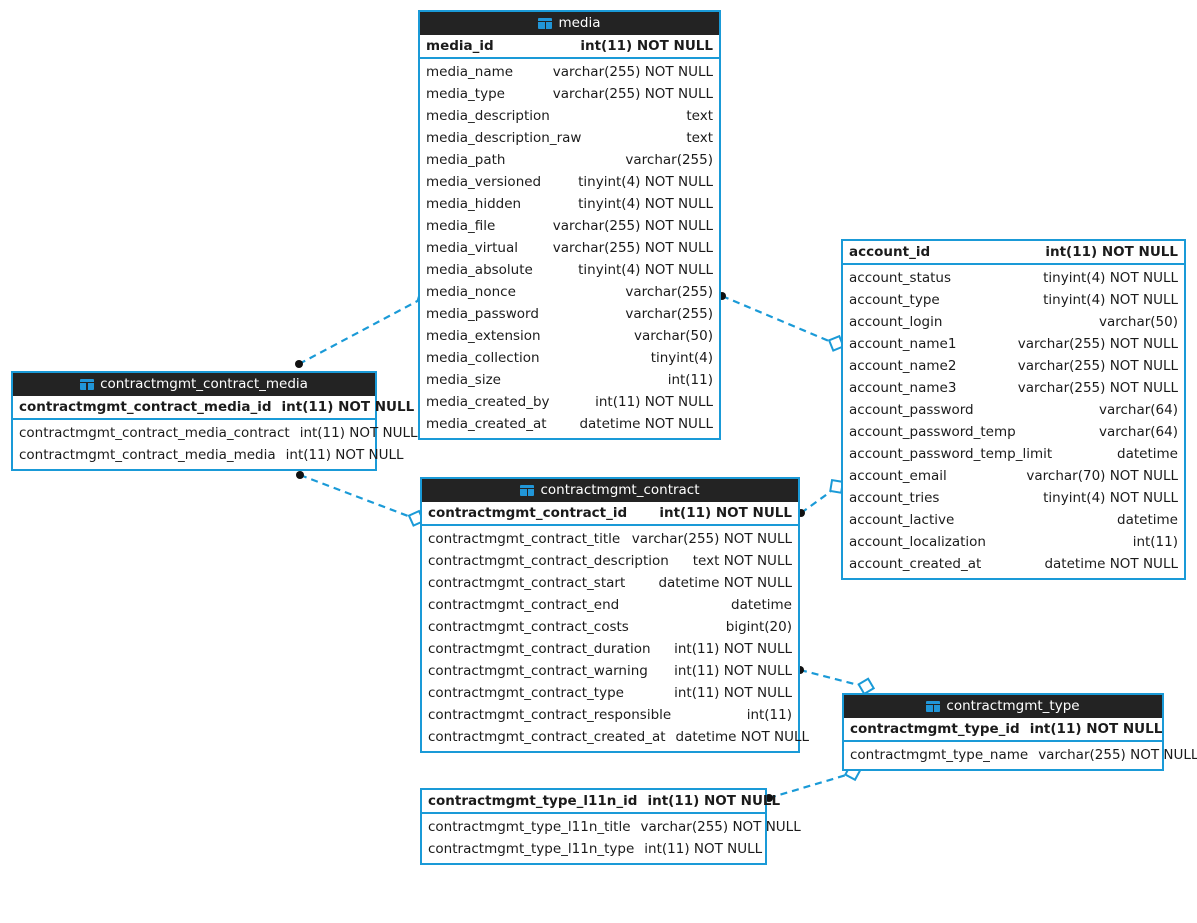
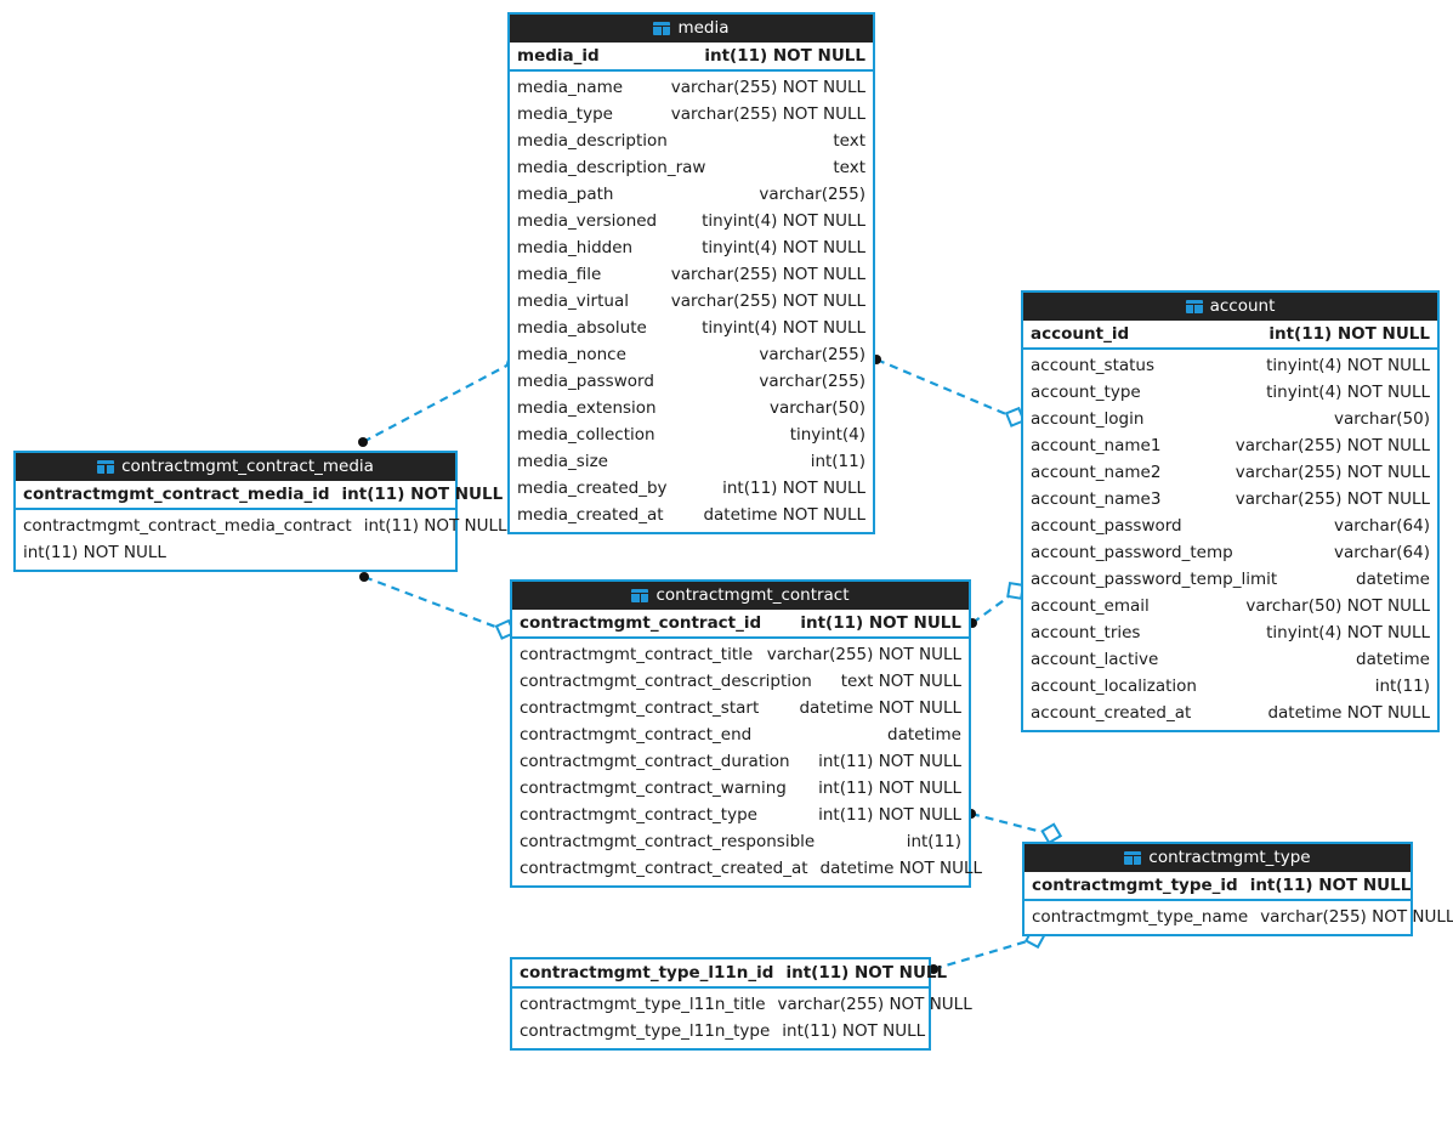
  media
  media_id
  int(11) NOT NULL
  media_name
  varchar(255) NOT NULL
  media_type
  varchar(255) NOT NULL
  media_description
  text
  media_description_raw
  text
  media_path
  varchar(255)
  media_versioned
  tinyint(4) NOT NULL
  media_hidden
  tinyint(4) NOT NULL
  media_file
  varchar(255) NOT NULL
  media_virtual
  varchar(255) NOT NULL
  media_absolute
  tinyint(4) NOT NULL
  media_nonce
  varchar(255)
  media_password
  varchar(255)
  media_extension
  varchar(50)
  media_collection
  tinyint(4)
  media_size
  int(11)
  media_created_by
  int(11) NOT NULL
  media_created_at
  datetime NOT NULL
+ account
  account_id
  int(11) NOT NULL
  account_status
  tinyint(4) NOT NULL
  account_type
  tinyint(4) NOT NULL
  account_login
  varchar(50)
  account_name1
  varchar(255) NOT NULL
  account_name2
  varchar(255) NOT NULL
  account_name3
  varchar(255) NOT NULL
  account_password
  varchar(64)
  account_password_temp
  varchar(64)
  account_password_temp_limit
  datetime
  account_email
- varchar(70) NOT NULL
+ varchar(50) NOT NULL
  account_tries
  tinyint(4) NOT NULL
  account_lactive
  datetime
  account_localization
  int(11)
  account_created_at
  datetime NOT NULL
  contractmgmt_contract_media
  contractmgmt_contract_media_id
  int(11) NOT NULL
  contractmgmt_contract_media_contract
  int(11) NOT NULL
- contractmgmt_contract_media_media
  int(11) NOT NULL
  contractmgmt_contract
  contractmgmt_contract_id
  int(11) NOT NULL
  contractmgmt_contract_title
  varchar(255) NOT NULL
  contractmgmt_contract_description
  text NOT NULL
  contractmgmt_contract_start
  datetime NOT NULL
  contractmgmt_contract_end
  datetime
- contractmgmt_contract_costs
- bigint(20)
  contractmgmt_contract_duration
  int(11) NOT NULL
  contractmgmt_contract_warning
  int(11) NOT NULL
  contractmgmt_contract_type
  int(11) NOT NULL
  contractmgmt_contract_responsible
  int(11)
  contractmgmt_contract_created_at
  datetime NOT NULL
  contractmgmt_type
  contractmgmt_type_id
  int(11) NOT NULL
  contractmgmt_type_name
  varchar(255) NOT NULL
  contractmgmt_type_l11n_id
  int(11) NOT NULL
  contractmgmt_type_l11n_title
  varchar(255) NOT NULL
  contractmgmt_type_l11n_type
  int(11) NOT NULL
